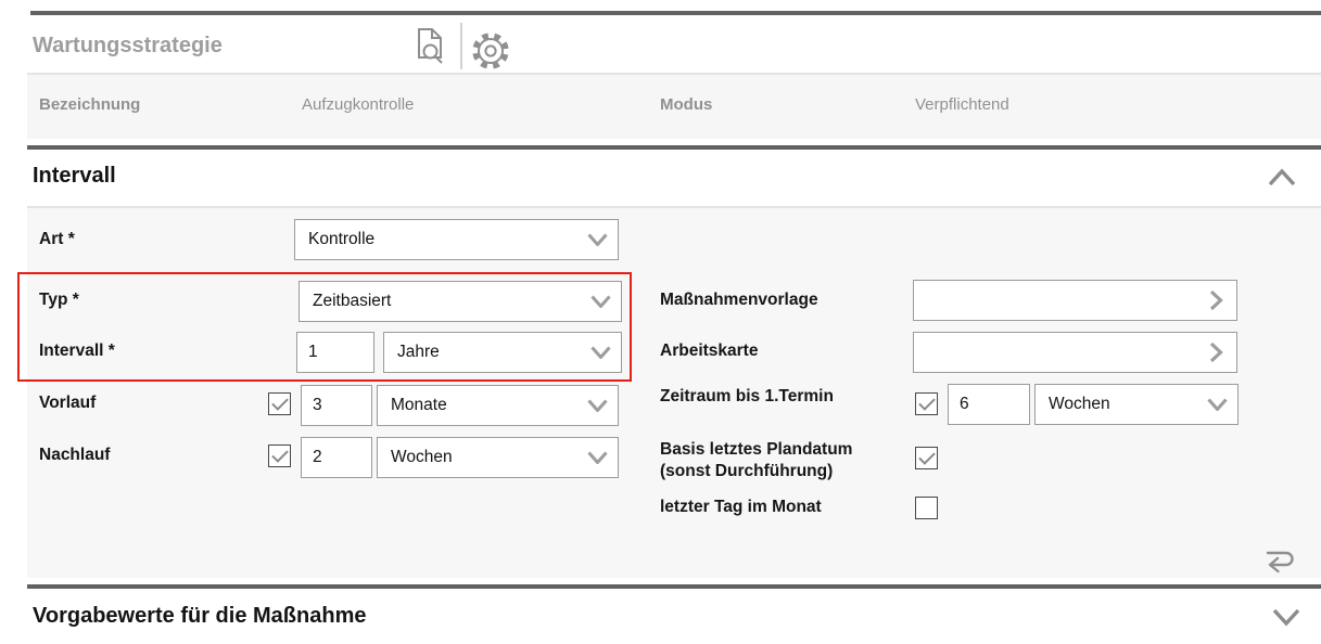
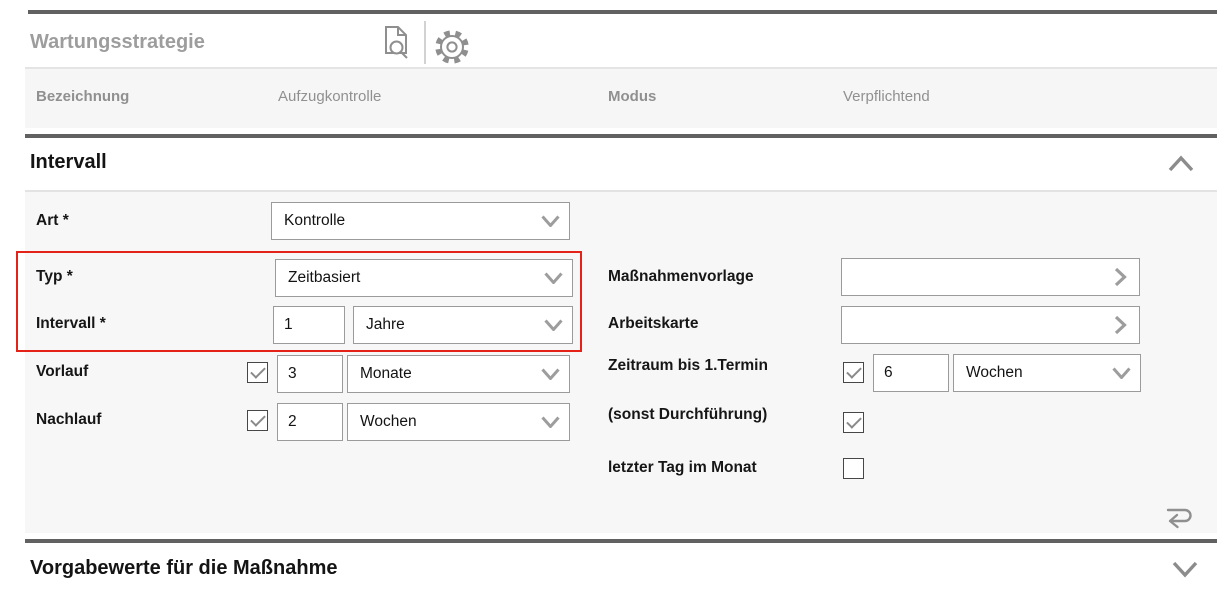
  Wartungsstrategie
  Bezeichnung
  Aufzugkontrolle
  Modus
  Verpflichtend
  Intervall
  Art *
  Typ *
  Intervall *
  Vorlauf
  Nachlauf
  Kontrolle
  Zeitbasiert
  1
  Jahre
  3
  Monate
  2
  Wochen
  Maßnahmenvorlage
  Arbeitskarte
  Zeitraum bis 1.Termin
- Basis letztes Plandatum
  (sonst Durchführung)
  letzter Tag im Monat
  6
  Wochen
  Vorgabewerte für die Maßnahme
